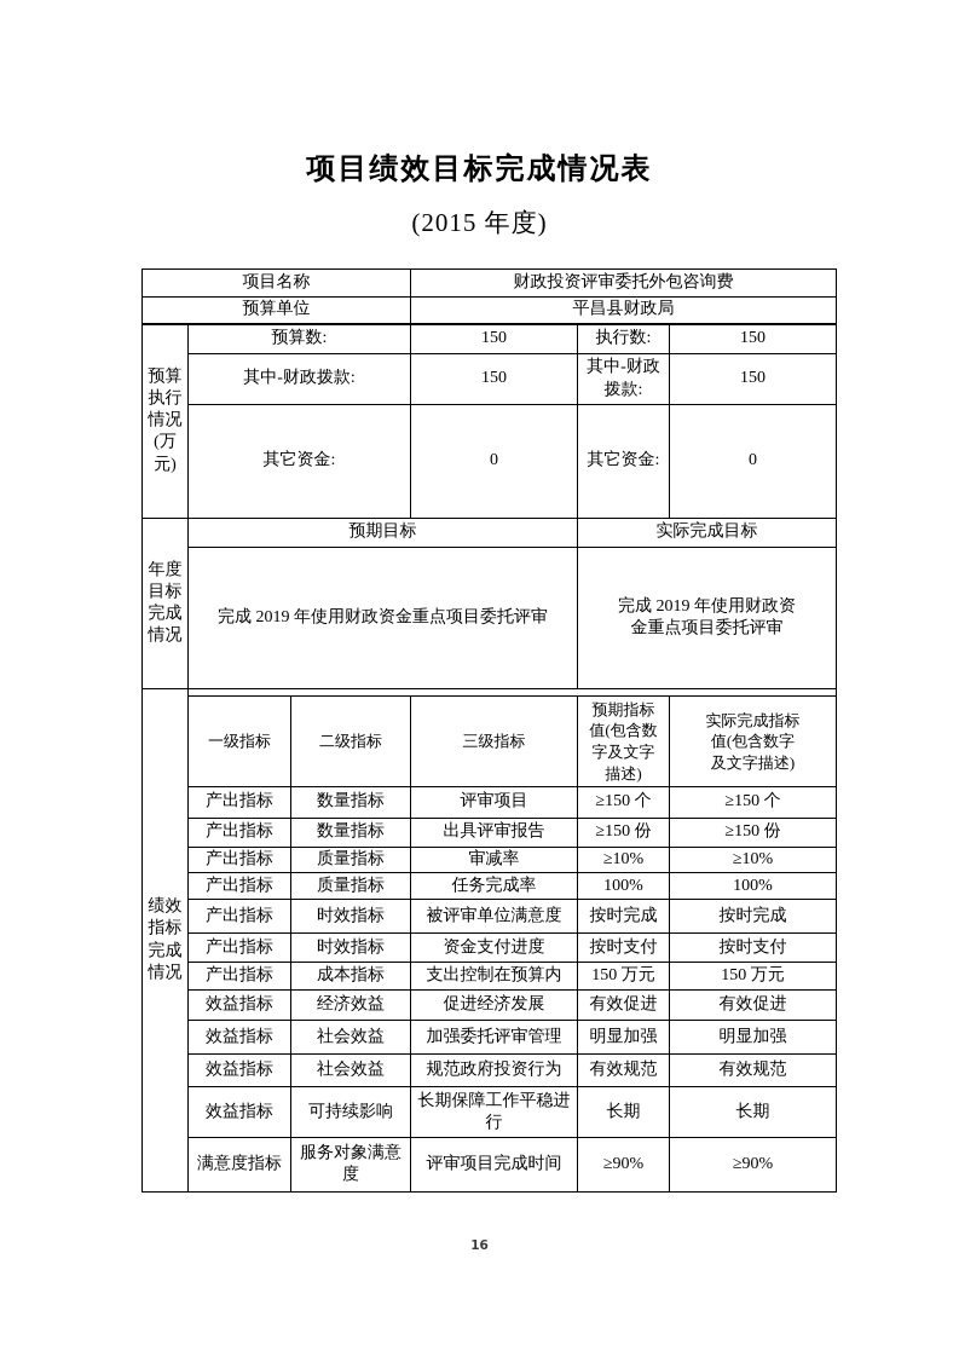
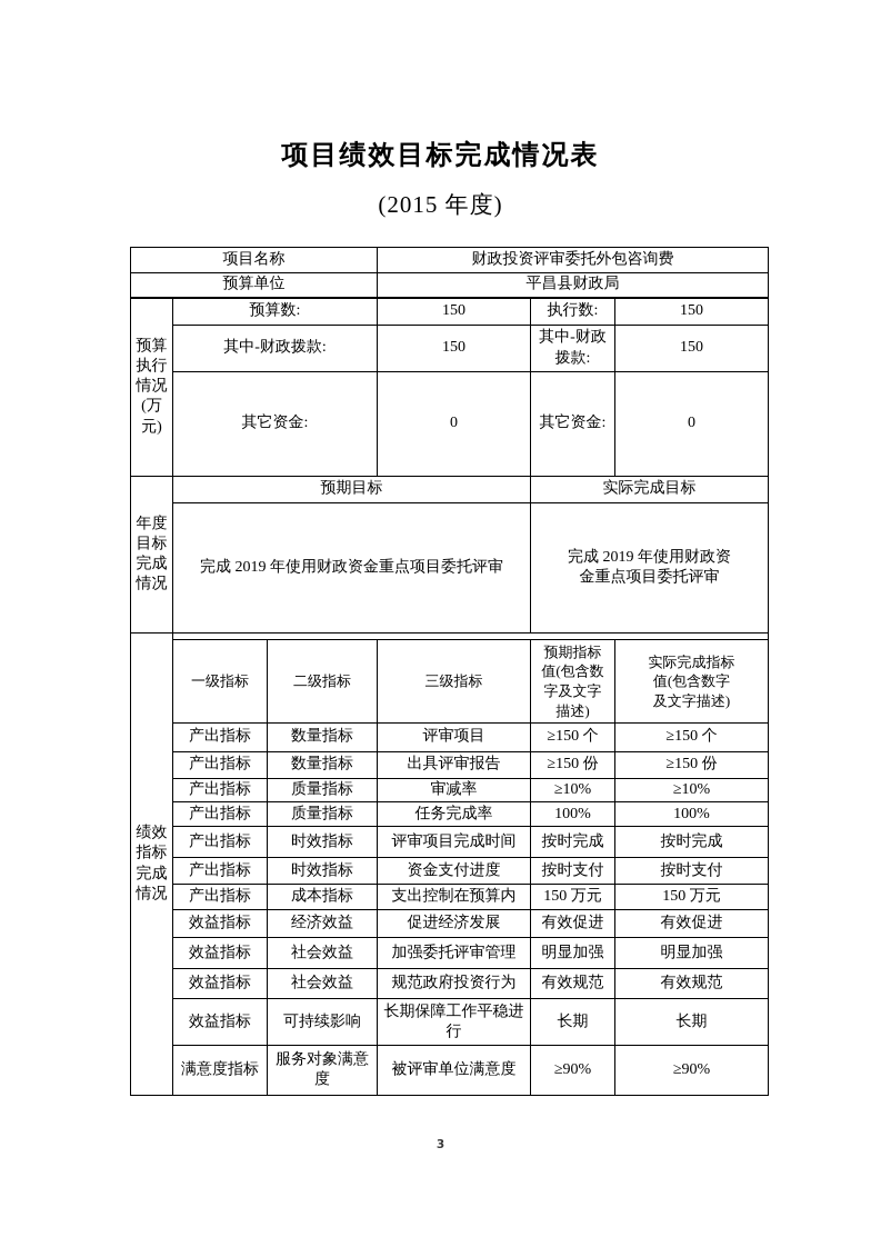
  项目绩效目标完成情况表
  (2015 年度)
  项目名称	财政投资评审委托外包咨询费
  预算单位	平昌县财政局
  预算 执行 情况 (万 元)	预算数:	150	执行数:	150
  其中-财政拨款:	150	其中-财政 拨款:	150
  其它资金:	0	其它资金:	0
  年度 目标 完成 情况	预期目标	实际完成目标
  完成 2019 年使用财政资金重点项目委托评审	完成 2019 年使用财政资 金重点项目委托评审
  绩效 指标 完成 情况
  一级指标	二级指标	三级指标	预期指标 值(包含数 字及文字 描述)	实际完成指标 值(包含数字 及文字描述)
  产出指标	数量指标	评审项目	≥150 个	≥150 个
  产出指标	数量指标	出具评审报告	≥150 份	≥150 份
  产出指标	质量指标	审减率	≥10%	≥10%
  产出指标	质量指标	任务完成率	100%	100%
- 产出指标	时效指标	被评审单位满意度	按时完成	按时完成
+ 产出指标	时效指标	评审项目完成时间	按时完成	按时完成
  产出指标	时效指标	资金支付进度	按时支付	按时支付
  产出指标	成本指标	支出控制在预算内	150 万元	150 万元
  效益指标	经济效益	促进经济发展	有效促进	有效促进
  效益指标	社会效益	加强委托评审管理	明显加强	明显加强
  效益指标	社会效益	规范政府投资行为	有效规范	有效规范
  效益指标	可持续影响	长期保障工作平稳进行	长期	长期
- 满意度指标	服务对象满意度	评审项目完成时间	≥90%	≥90%
+ 满意度指标	服务对象满意度	被评审单位满意度	≥90%	≥90%
- 16
+ 3
